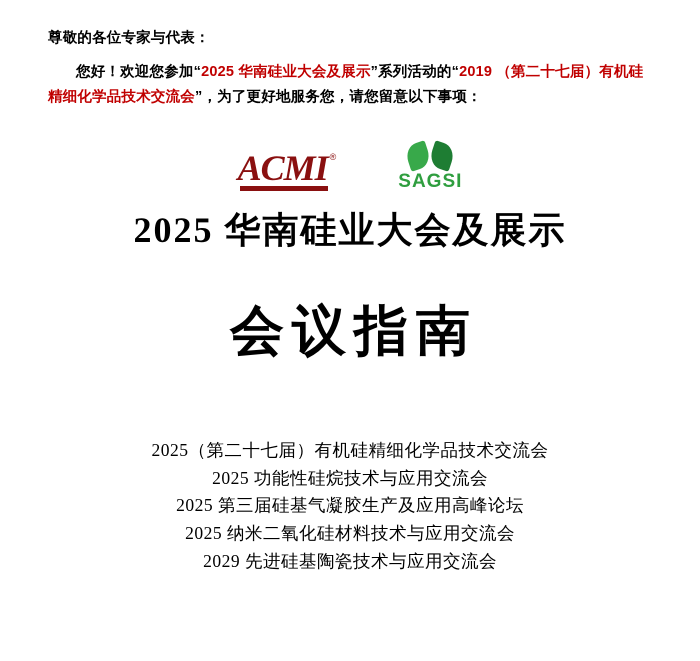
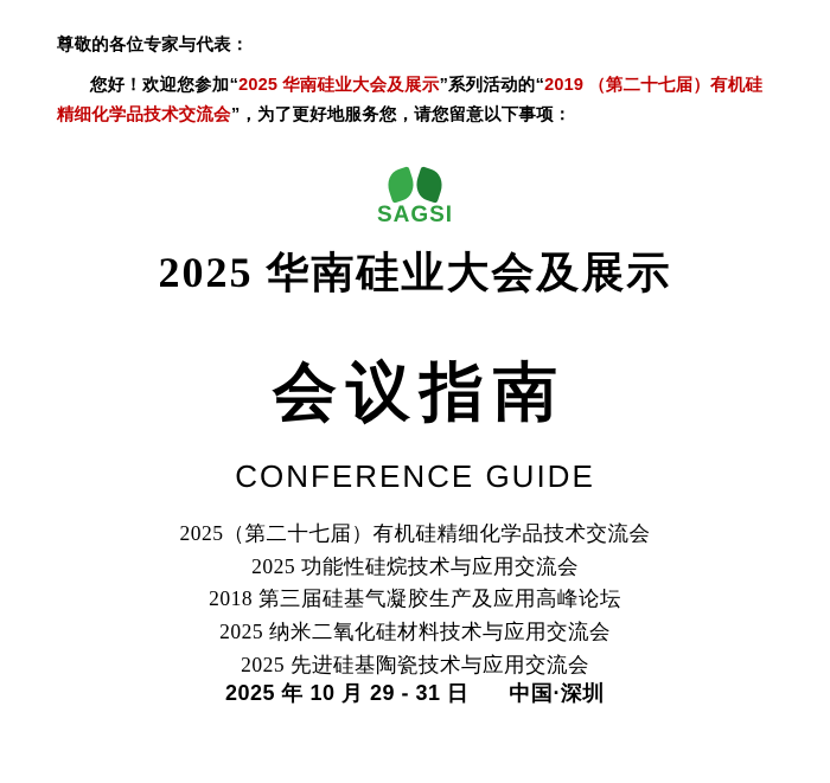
  尊敬的各位专家与代表：
  您好！欢迎您参加“2025 华南硅业大会及展示”系列活动的“2019 （第二十七届）有机硅精细化学品技术交流会”，为了更好地服务您，请您留意以下事项：
- ACMI
- ®
  SAGSI
  2025 华南硅业大会及展示
  会议指南
+ CONFERENCE GUIDE
  2025（第二十七届）有机硅精细化学品技术交流会
  2025 功能性硅烷技术与应用交流会
- 2025 第三届硅基气凝胶生产及应用高峰论坛
+ 2018 第三届硅基气凝胶生产及应用高峰论坛
  2025 纳米二氧化硅材料技术与应用交流会
- 2029 先进硅基陶瓷技术与应用交流会
+ 2025 先进硅基陶瓷技术与应用交流会
+ 2025 年 10 月 29 - 31 日 中国·深圳
